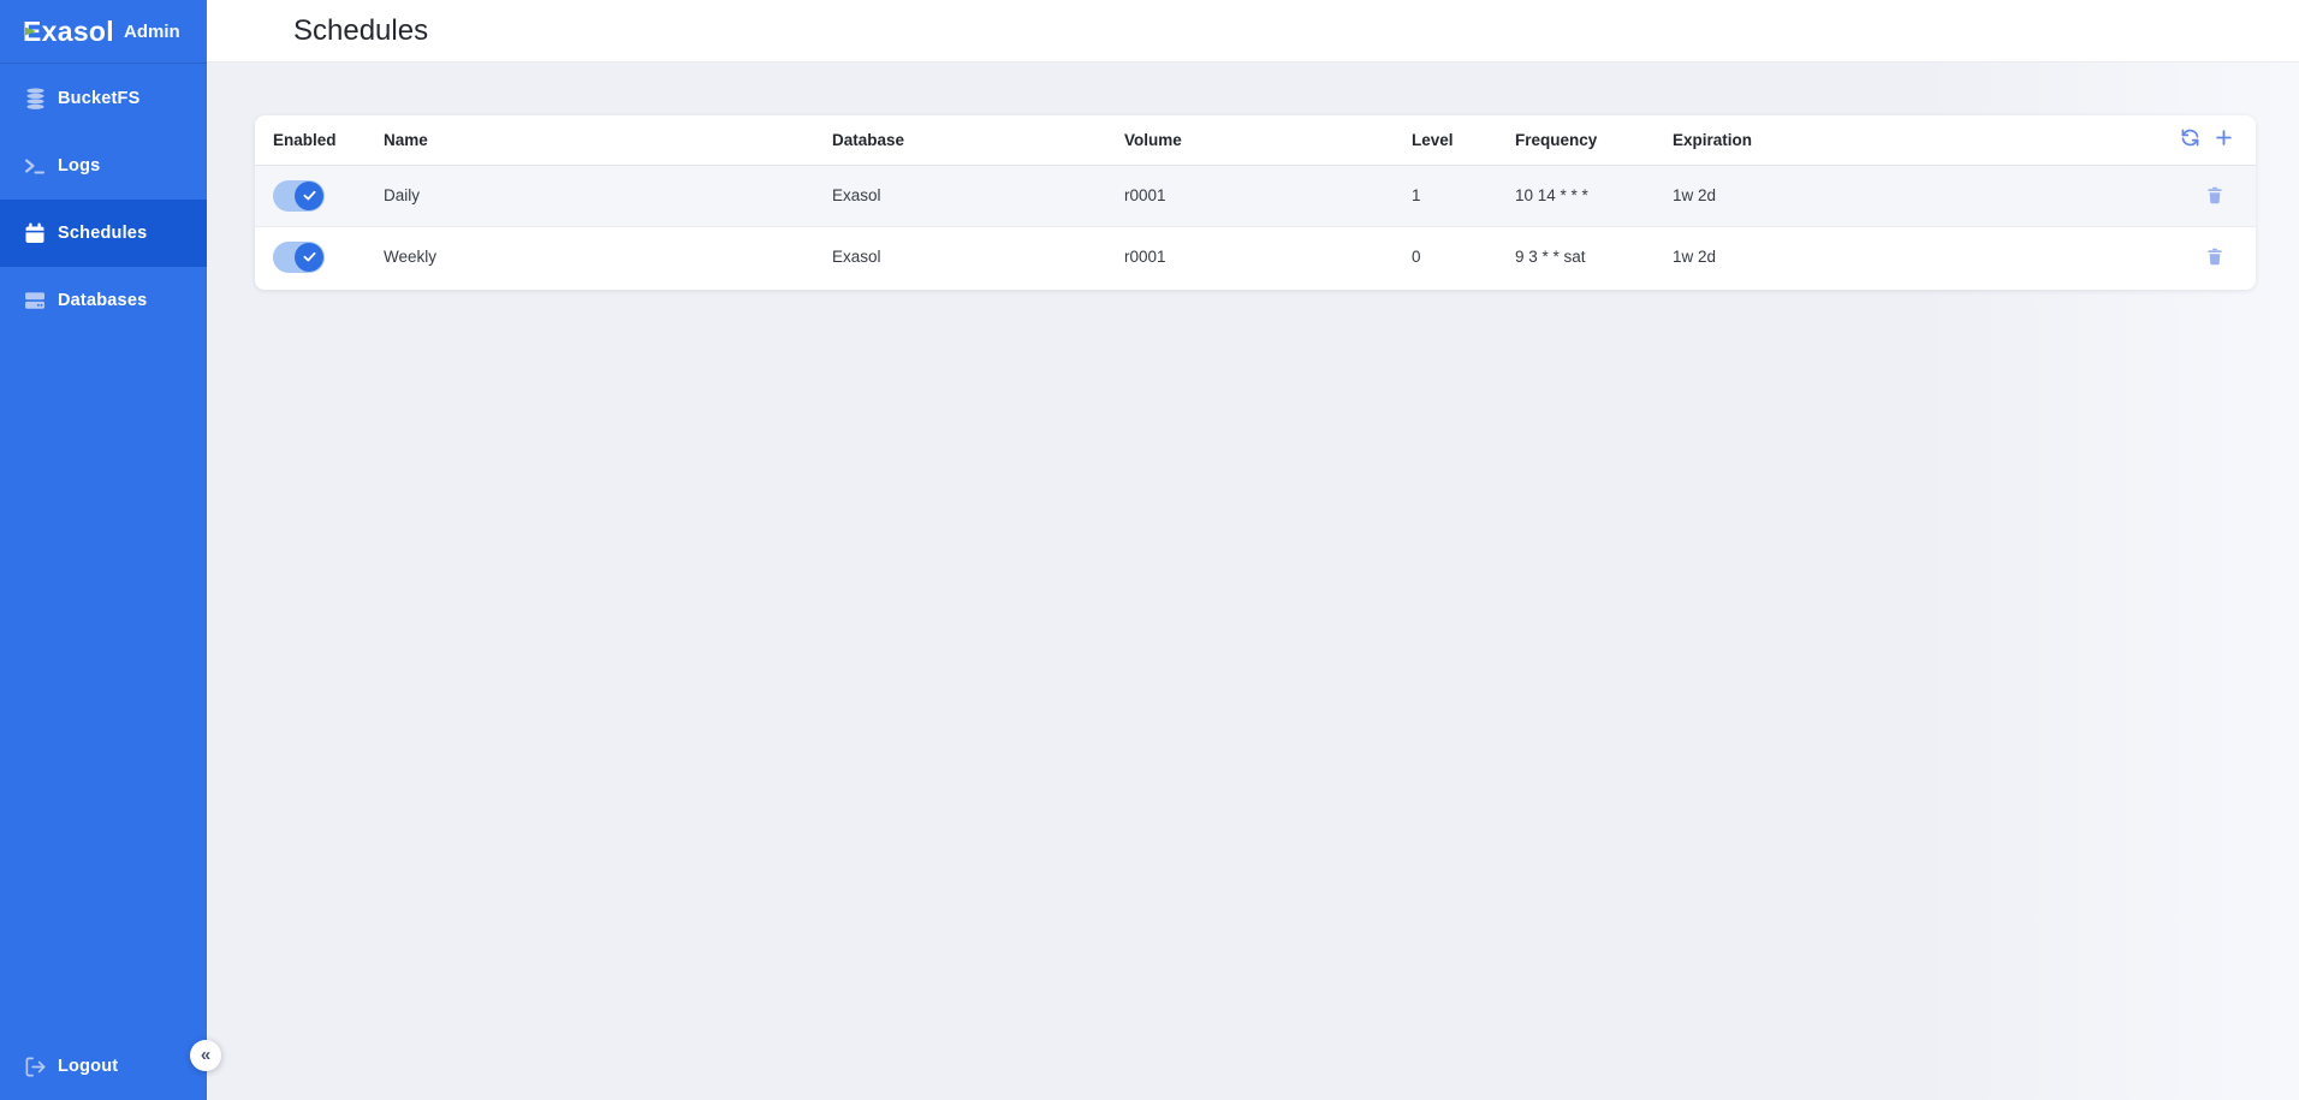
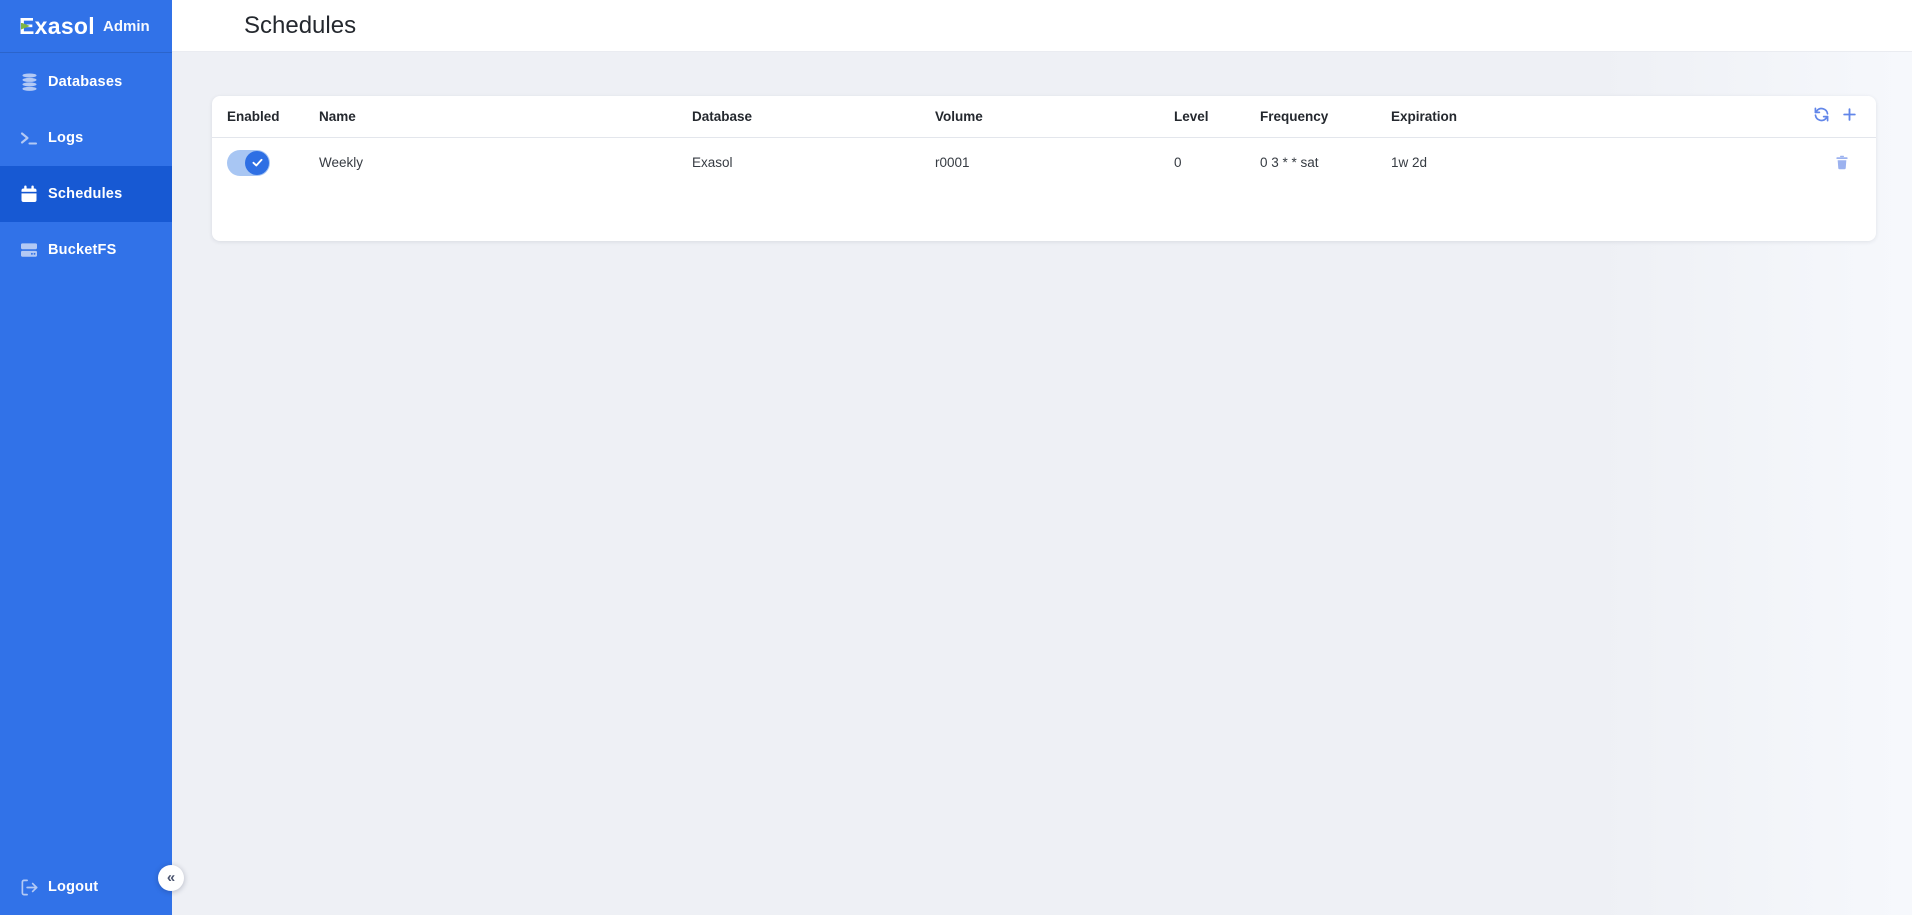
  E
  xasol
  Admin
- BucketFS
+ Databases
  Logs
  Schedules
- Databases
+ BucketFS
  Logout
  «
  Schedules
  Enabled	Name	Database	Volume	Level	Frequency	Expiration
- 	Daily	Exasol	r0001	1	10 14 * * *	1w 2d
- 	Weekly	Exasol	r0001	0	9 3 * * sat	1w 2d
+ 	Weekly	Exasol	r0001	0	0 3 * * sat	1w 2d
